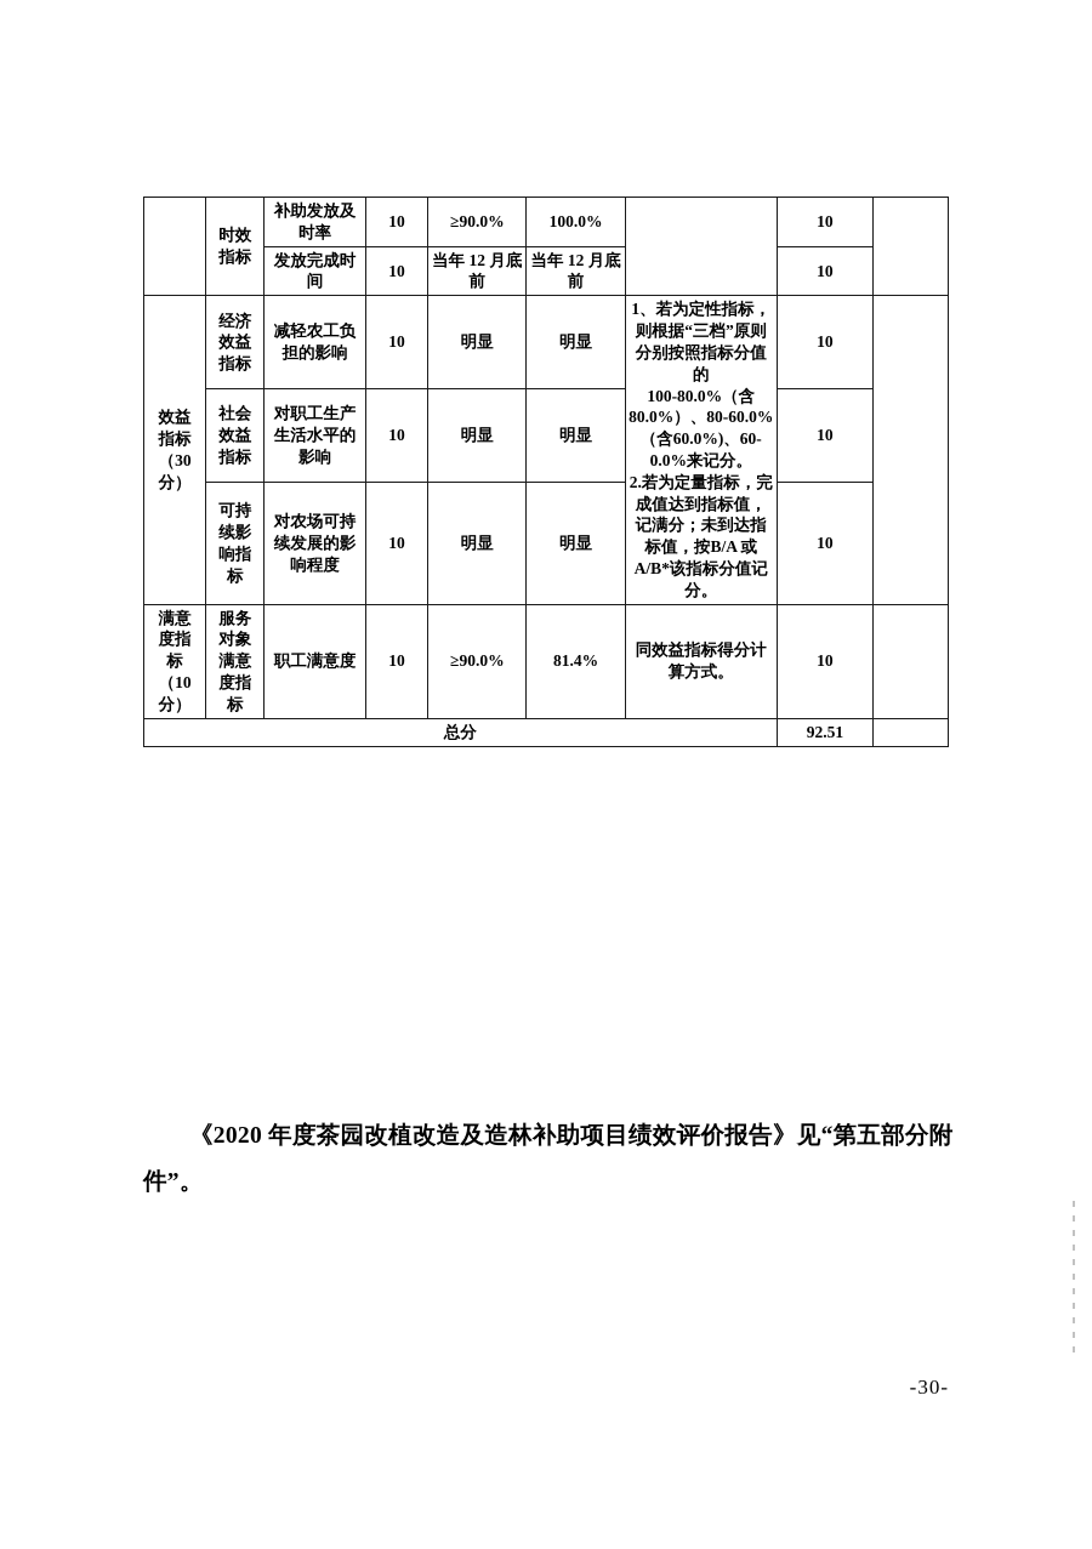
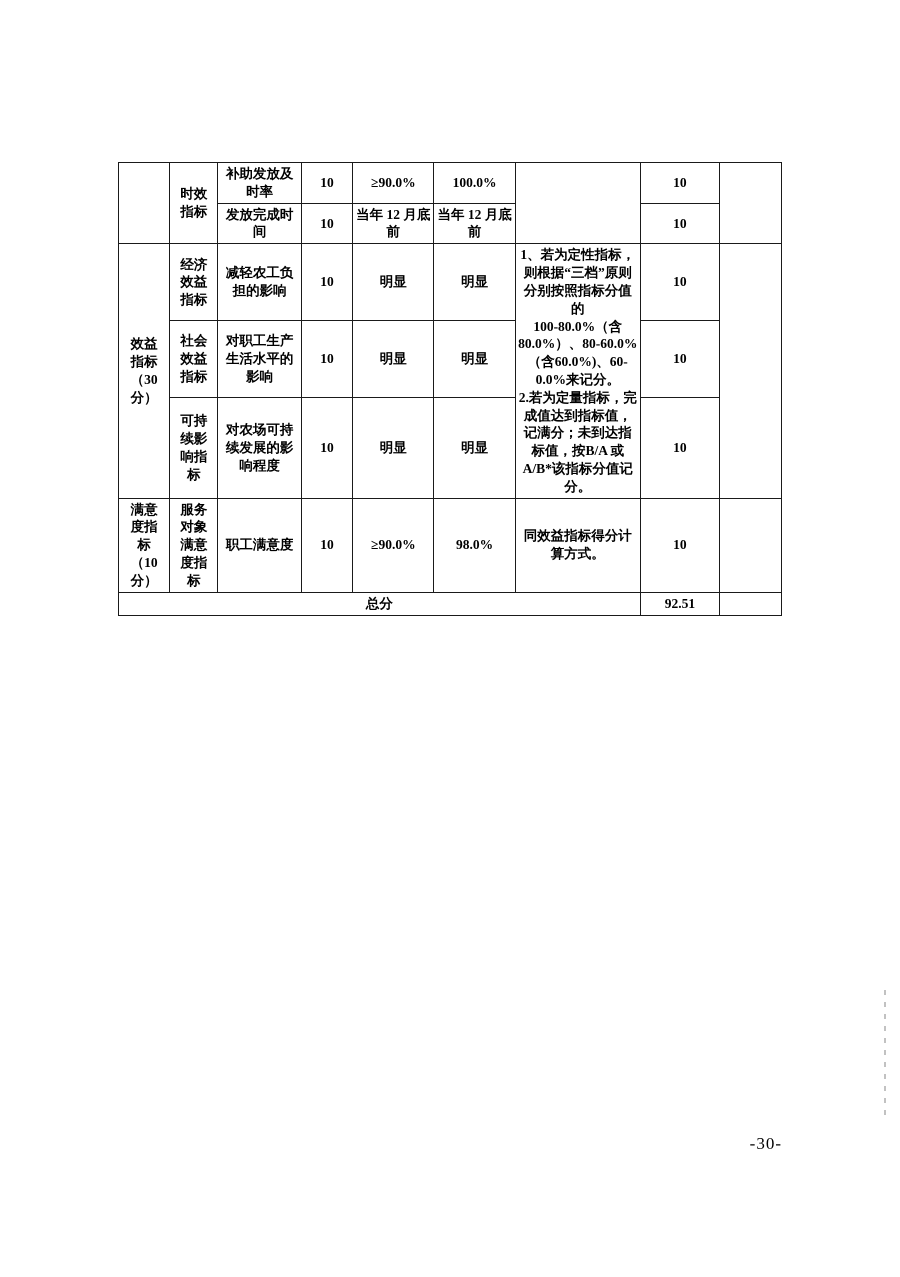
  	时效指标	补助发放及时率	10	≥90.0%	100.0%		10
  发放完成时间	10	当年 12 月底前	当年 12 月底前	10
  效益指标（30分）	经济效益指标	减轻农工负担的影响	10	明显	明显	1、若为定性指标，则根据“三档”原则分别按照指标分值的 100-80.0%（含80.0%）、80-60.0%（含60.0%)、60-0.0%来记分。 2.若为定量指标，完成值达到指标值，记满分；未到达指标值，按B/A 或 A/B*该指标分值记分。	10
  社会效益指标	对职工生产生活水平的影响	10	明显	明显	10
  可持续影响指标	对农场可持续发展的影响程度	10	明显	明显	10
- 满意度指标（10分）	服务对象满意度指标	职工满意度	10	≥90.0%	81.4%	同效益指标得分计算方式。	10
+ 满意度指标（10分）	服务对象满意度指标	职工满意度	10	≥90.0%	98.0%	同效益指标得分计算方式。	10
  总分	92.51
- 《2020 年度茶园改植改造及造林补助项目绩效评价报告》见“第五部分附件”。
  -30-
